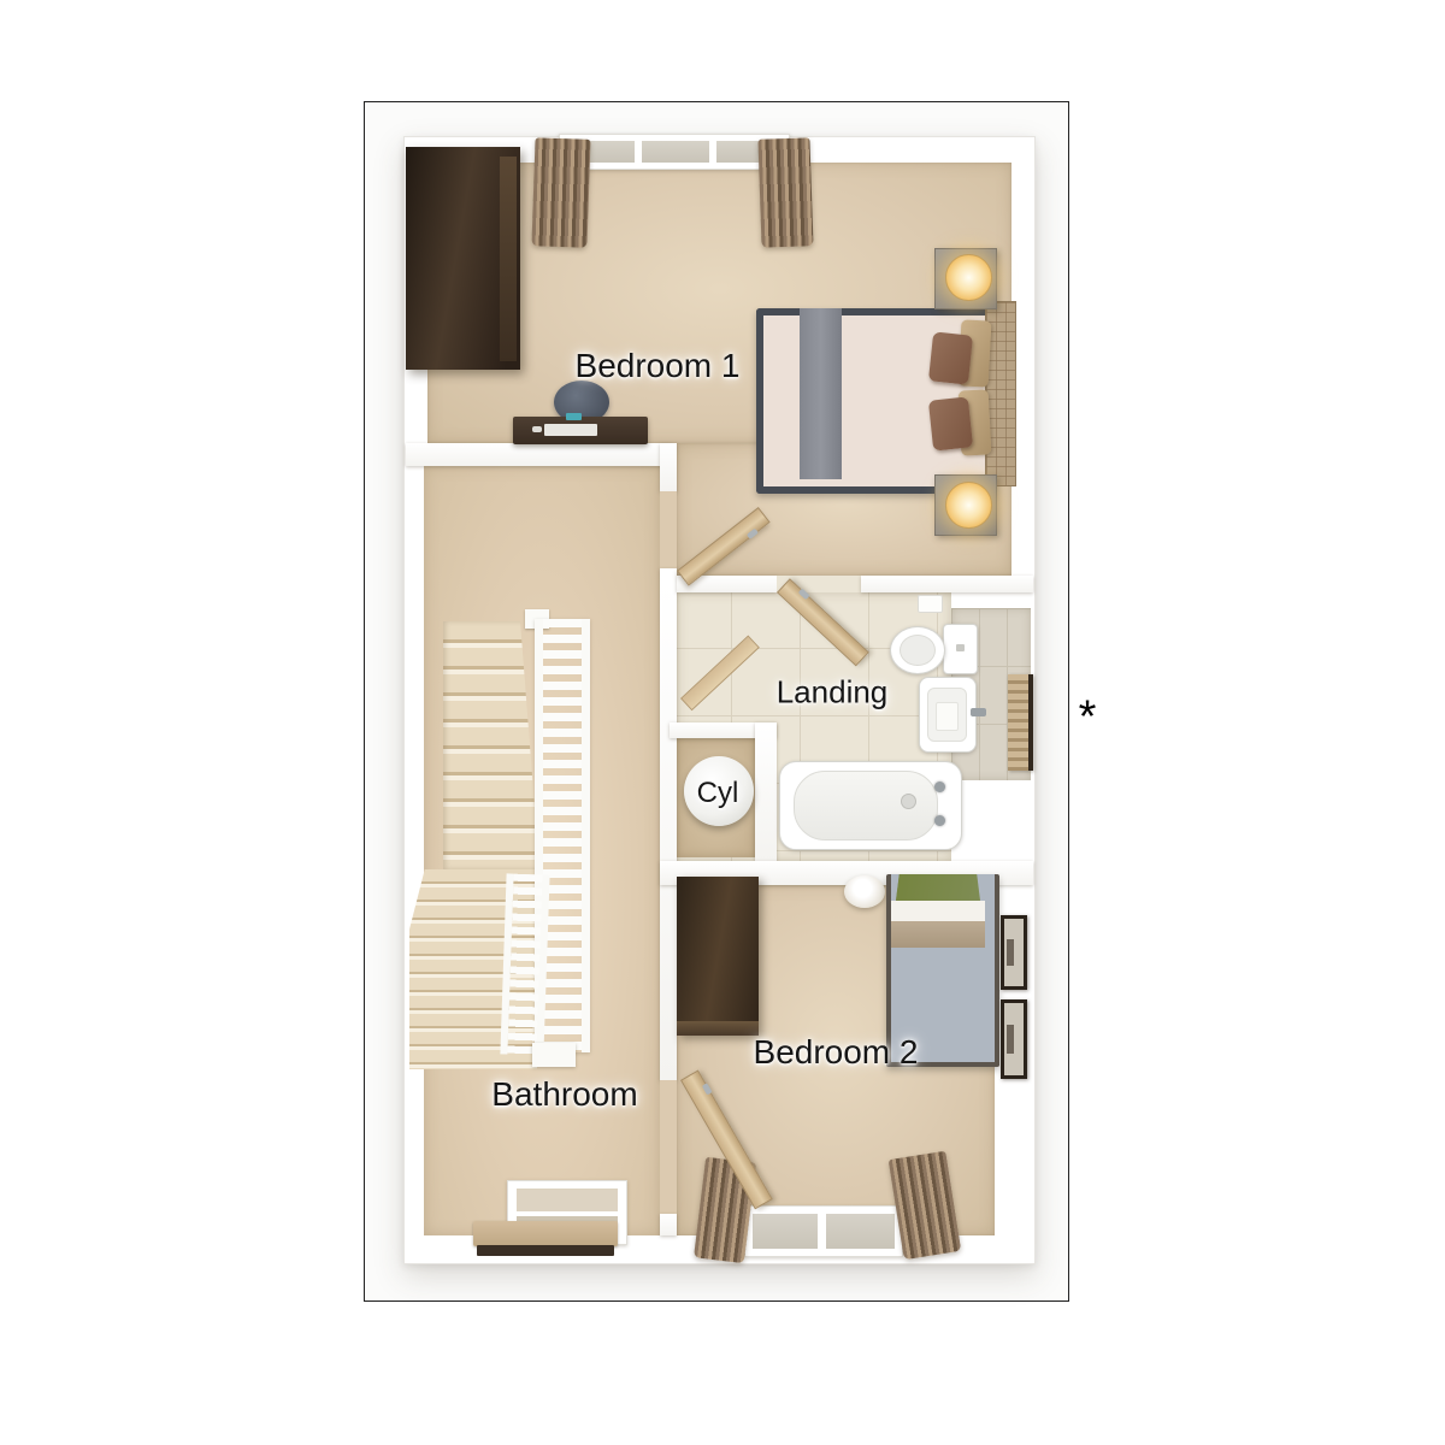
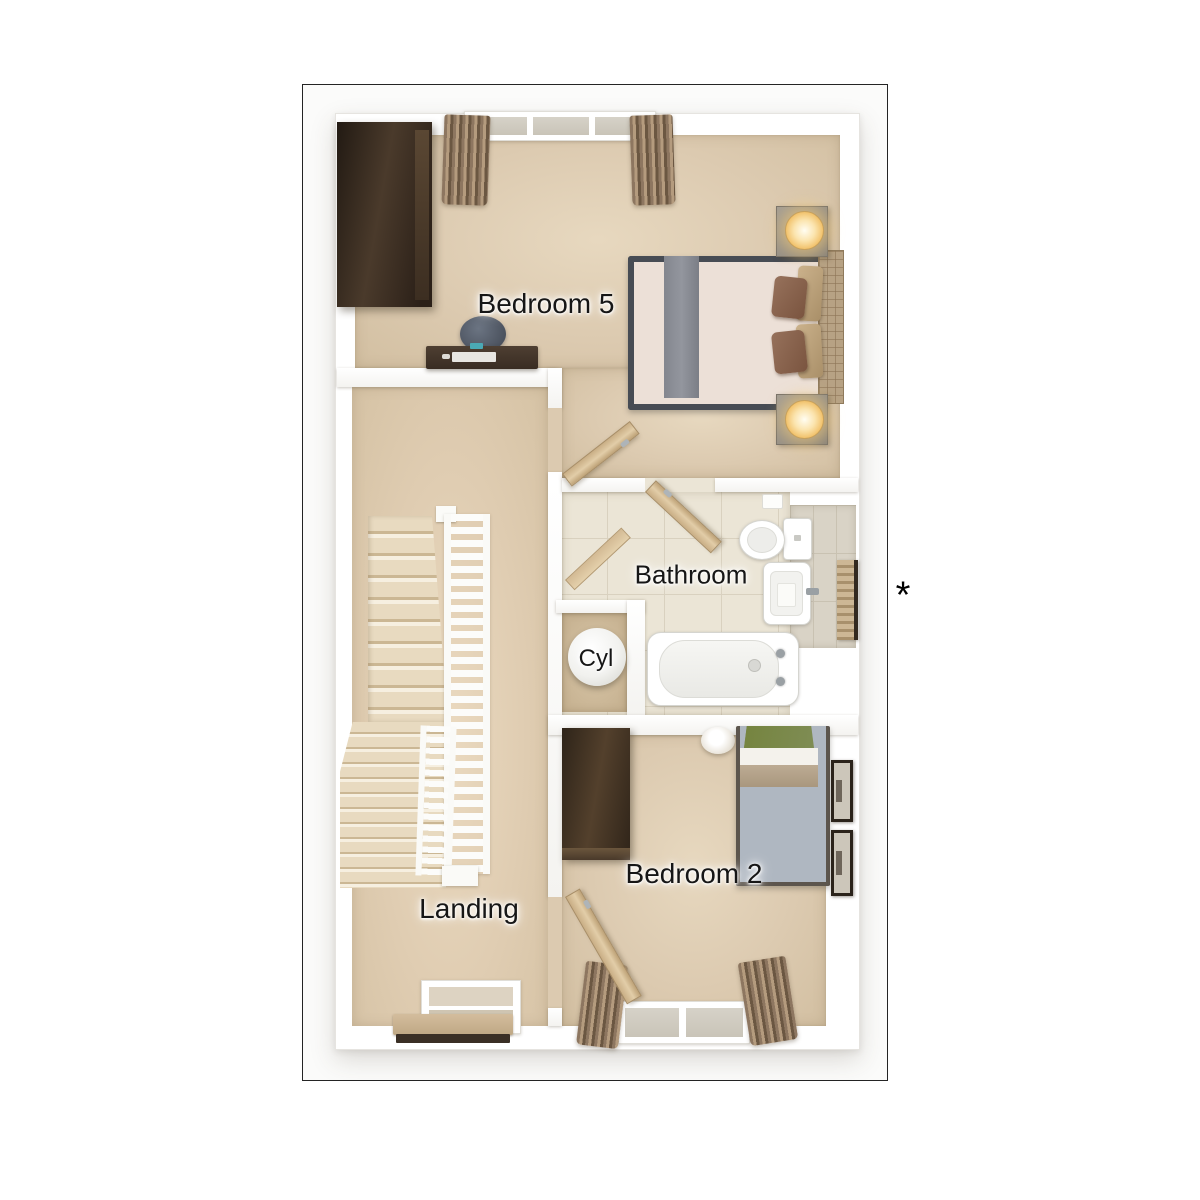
- Bedroom 1
+ Bedroom 5
- Landing
+ Bathroom
  Cyl
  Bedroom 2
- Bathroom
+ Landing
  *
